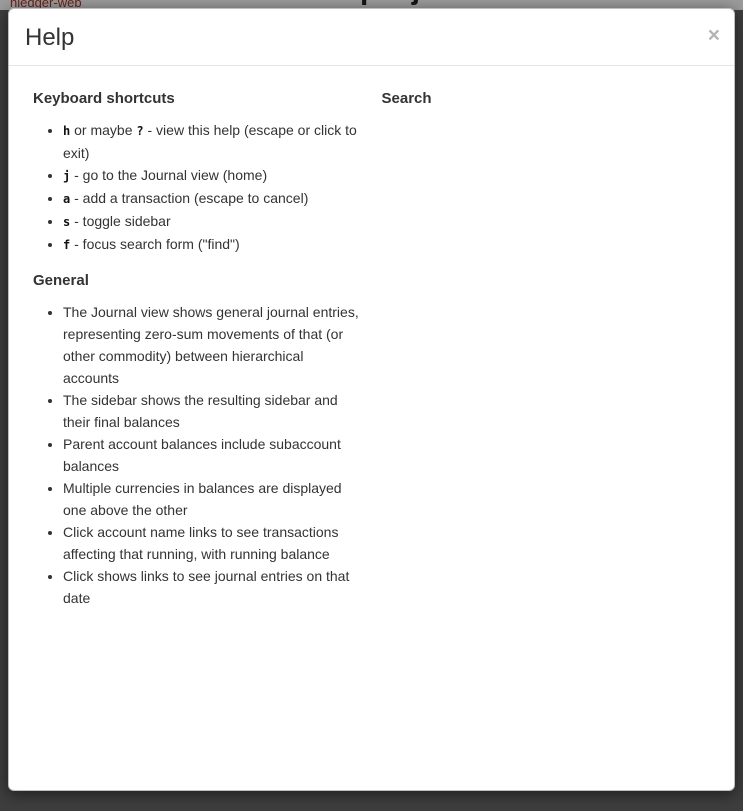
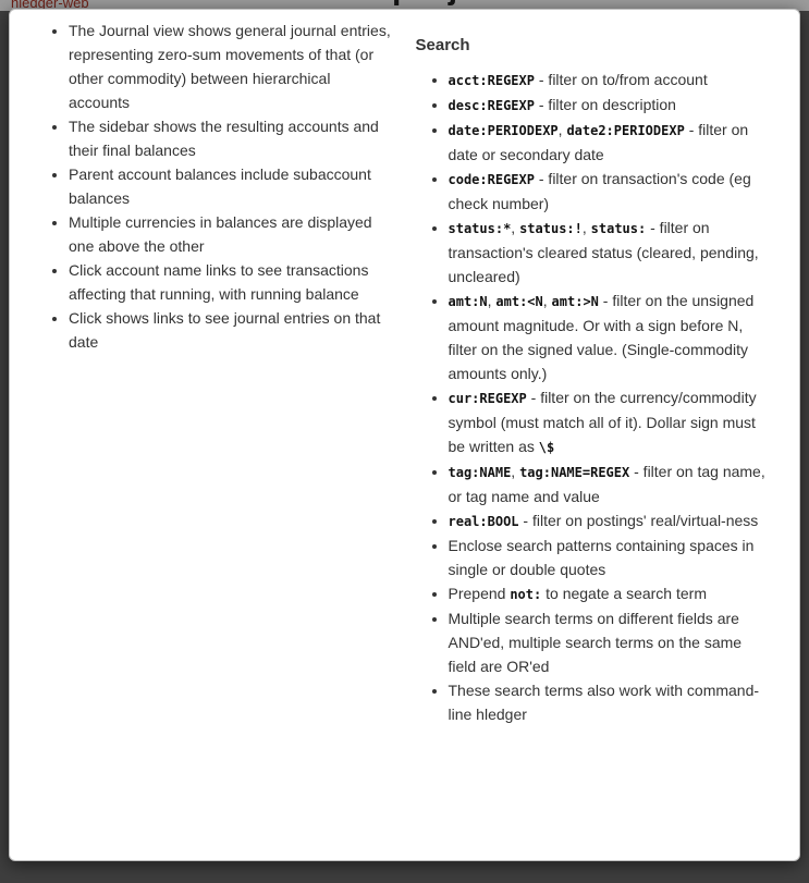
  hledger-web
- Help
- ×
- Keyboard shortcuts
- h or maybe ? - view this help (escape or click to exit)
- j - go to the Journal view (home)
- a - add a transaction (escape to cancel)
- s - toggle sidebar
- f - focus search form ("find")
- General
  The Journal view shows general journal entries, representing zero-sum movements of that (or other commodity) between hierarchical accounts
- The sidebar shows the resulting sidebar and their final balances
+ The sidebar shows the resulting accounts and their final balances
  Parent account balances include subaccount balances
  Multiple currencies in balances are displayed one above the other
  Click account name links to see transactions affecting that running, with running balance
  Click shows links to see journal entries on that date
  Search
+ acct:REGEXP - filter on to/from account
+ desc:REGEXP - filter on description
+ date:PERIODEXP, date2:PERIODEXP - filter on date or secondary date
+ code:REGEXP - filter on transaction's code (eg check number)
+ status:*, status:!, status: - filter on transaction's cleared status (cleared, pending, uncleared)
+ amt:N, amt:<N, amt:>N - filter on the unsigned amount magnitude. Or with a sign before N, filter on the signed value. (Single-commodity amounts only.)
+ cur:REGEXP - filter on the currency/commodity symbol (must match all of it). Dollar sign must be written as \$
+ tag:NAME, tag:NAME=REGEX - filter on tag name, or tag name and value
+ real:BOOL - filter on postings' real/virtual-ness
+ Enclose search patterns containing spaces in single or double quotes
+ Prepend not: to negate a search term
+ Multiple search terms on different fields are AND'ed, multiple search terms on the same field are OR'ed
+ These search terms also work with command-line hledger
